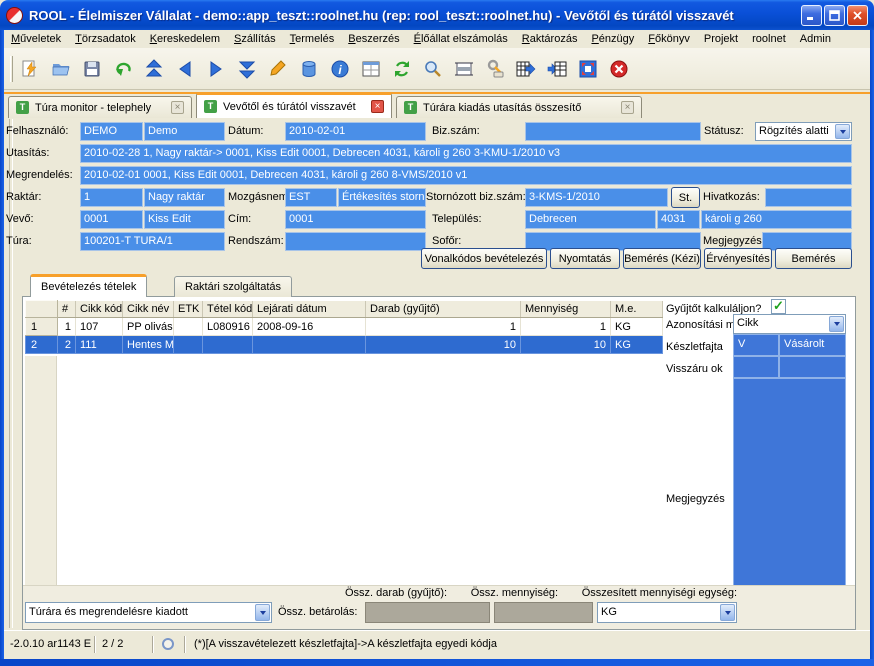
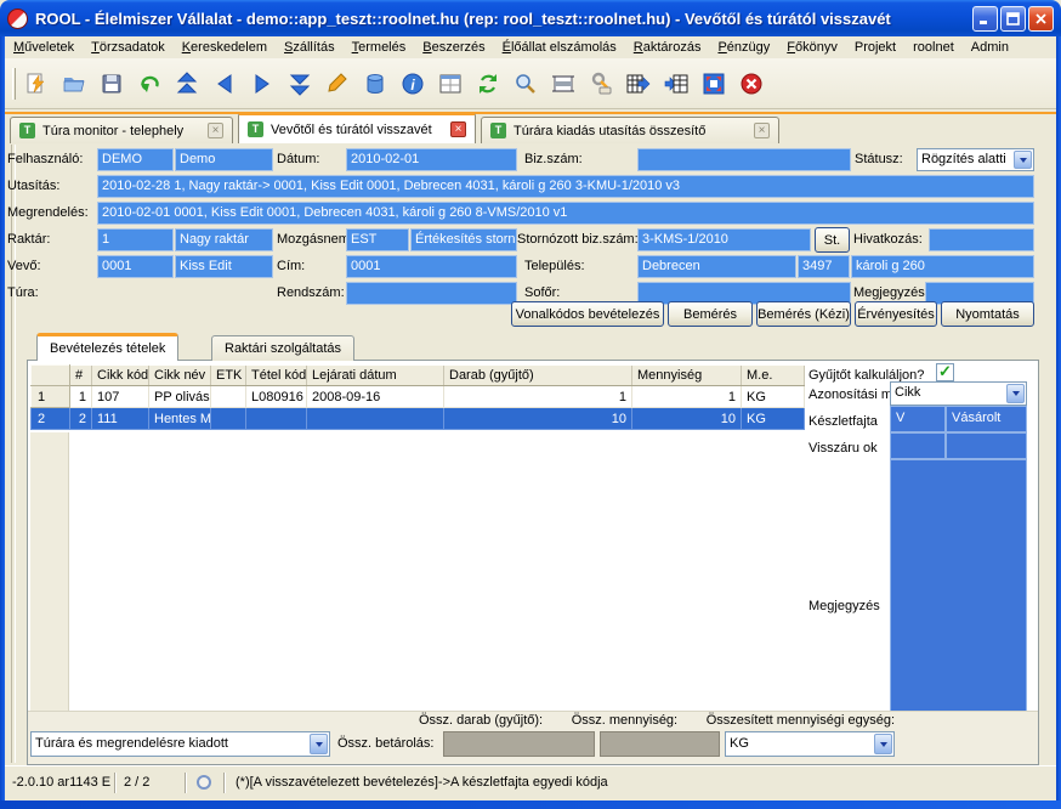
  ROOL - Élelmiszer Vállalat - demo::app_teszt::roolnet.hu (rep: rool_teszt::roolnet.hu) - Vevőtől és túrától visszavét
  Műveletek
  Törzsadatok
  Kereskedelem
  Szállítás
  Termelés
  Beszerzés
  Élőállat elszámolás
  Raktározás
  Pénzügy
  Főkönyv
  Projekt
  roolnet
  Admin
  i
  Túra monitor - telephely
  Vevőtől és túrától visszavét
  Túrára kiadás utasítás összesítő
  Felhasználó:
  DEMO
  Demo
  Dátum:
  2010-02-01
  Biz.szám:
  Státusz:
  Rögzítés alatti
  Utasítás:
  2010-02-28 1, Nagy raktár-> 0001, Kiss Edit 0001, Debrecen 4031, károli g 260 3-KMU-1/2010 v3
  Megrendelés:
  2010-02-01 0001, Kiss Edit 0001, Debrecen 4031, károli g 260 8-VMS/2010 v1
  Raktár:
  1
  Nagy raktár
  Mozgásnem
  EST
  Értékesítés storn
  Stornózott biz.szám
  3-KMS-1/2010
  St.
  Hivatkozás:
  Vevő:
  0001
  Kiss Edit
  Cím:
  0001
  Település:
  Debrecen
- 4031
+ 3497
  károli g 260
  Túra:
- 100201-T TURA/1
  Rendszám:
  Sofőr:
  Megjegyzés
  Vonalkódos bevételezés
- Nyomtatás
+ Bemérés
  Bemérés (Kézi)
  Érvényesítés
- Bemérés
+ Nyomtatás
  Bevételezés tételek
  Raktári szolgáltatás
  	#	Cikk kód	Cikk név	ETK	Tétel kód	Lejárati dátum	Darab (gyűjtő)	Mennyiség	M.e.
  1	1	107	PP olivás		L080916	2008-09-16	1	1	KG
  2	2	111	Hentes M				10	10	KG
  Gyűjtőt kalkuláljon?
  Azonosítási m
  Cikk
  Készletfajta
  V
  Vásárolt
  Visszáru ok
  Megjegyzés
  Össz. darab (gyűjtő):
  Össz. mennyiség:
  Összesített mennyiségi egység:
  Túrára és megrendelésre kiadott
  Össz. betárolás:
  KG
  -2.0.10 ar1143 E
  2 / 2
- (*)[A visszavételezett készletfajta]->A készletfajta egyedi kódja
+ (*)[A visszavételezett bevételezés]->A készletfajta egyedi kódja
